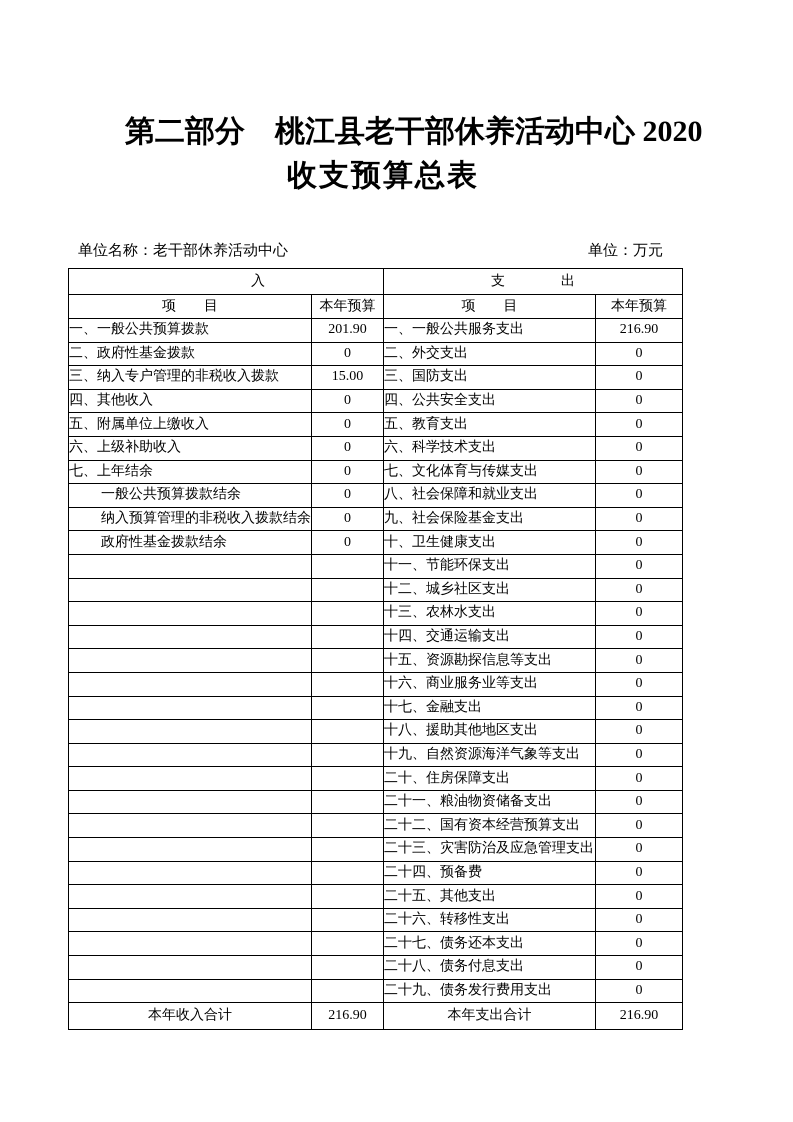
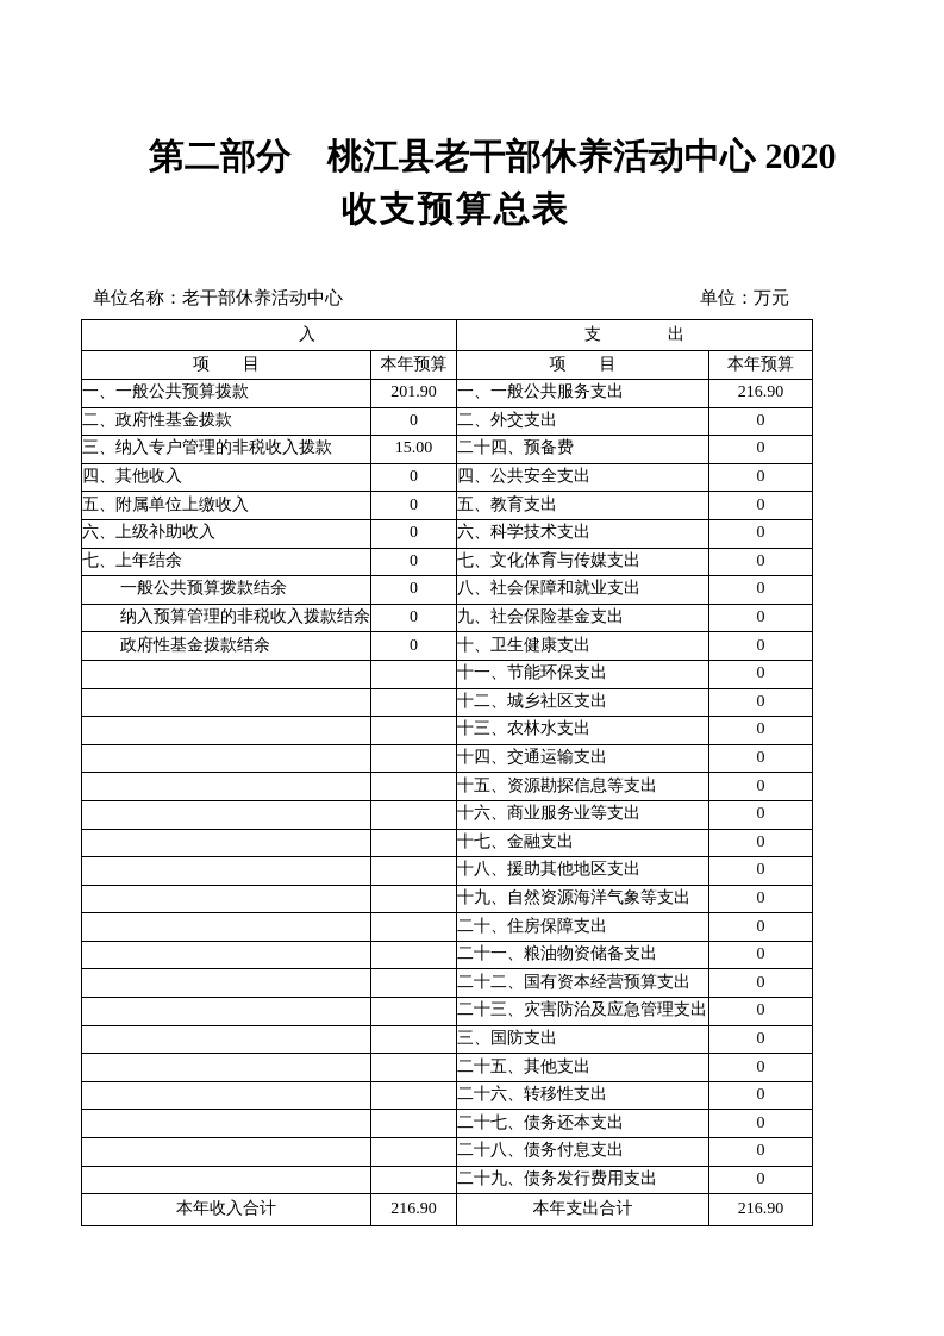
  第二部分 桃江县老干部休养活动中心 2020
  收支预算总表
  单位名称：老干部休养活动中心
  单位：万元
  入	支 出
  项 目	本年预算	项 目	本年预算
  一、一般公共预算拨款	201.90	一、一般公共服务支出	216.90
  二、政府性基金拨款	0	二、外交支出	0
- 三、纳入专户管理的非税收入拨款	15.00	三、国防支出	0
+ 三、纳入专户管理的非税收入拨款	15.00	二十四、预备费	0
  四、其他收入	0	四、公共安全支出	0
  五、附属单位上缴收入	0	五、教育支出	0
  六、上级补助收入	0	六、科学技术支出	0
  七、上年结余	0	七、文化体育与传媒支出	0
  一般公共预算拨款结余	0	八、社会保障和就业支出	0
  纳入预算管理的非税收入拨款结余	0	九、社会保险基金支出	0
  政府性基金拨款结余	0	十、卫生健康支出	0
  		十一、节能环保支出	0
  		十二、城乡社区支出	0
  		十三、农林水支出	0
  		十四、交通运输支出	0
  		十五、资源勘探信息等支出	0
  		十六、商业服务业等支出	0
  		十七、金融支出	0
  		十八、援助其他地区支出	0
  		十九、自然资源海洋气象等支出	0
  		二十、住房保障支出	0
  		二十一、粮油物资储备支出	0
  		二十二、国有资本经营预算支出	0
  		二十三、灾害防治及应急管理支出	0
- 		二十四、预备费	0
+ 		三、国防支出	0
  		二十五、其他支出	0
  		二十六、转移性支出	0
  		二十七、债务还本支出	0
  		二十八、债务付息支出	0
  		二十九、债务发行费用支出	0
  本年收入合计	216.90	本年支出合计	216.90
